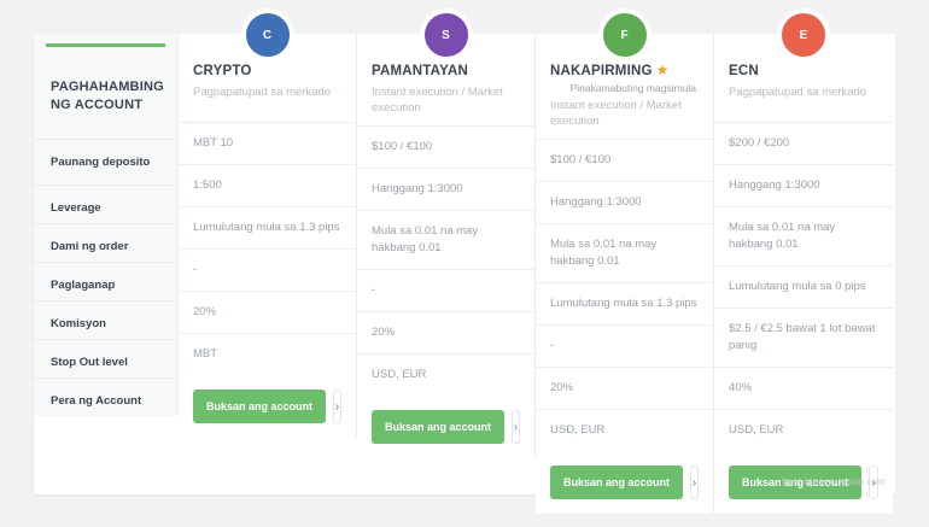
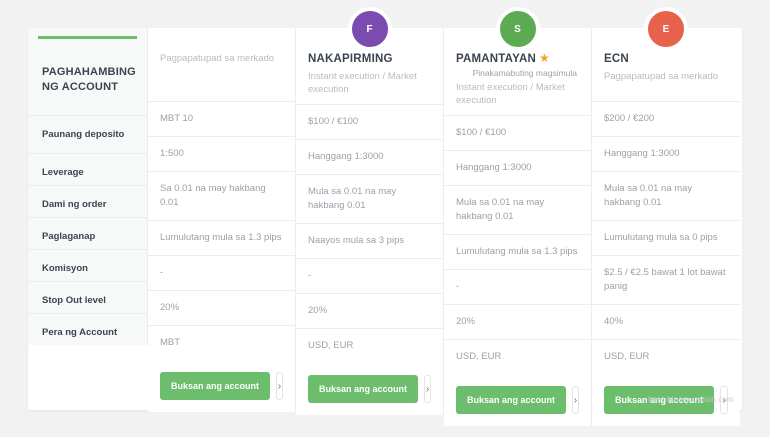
  PAGHAHAMBING NG ACCOUNT
  Paunang deposito
  Leverage
  Dami ng order
  Paglaganap
  Komisyon
  Stop Out level
  Pera ng Account
- C
- CRYPTO
  Pagpapatupad sa merkado
  MBT 10
  1:500
+ Sa 0.01 na may hakbang 0.01
  Lumulutang mula sa 1.3 pips
  -
  20%
  MBT
  Buksan ang account
  ›
- S
+ F
- PAMANTAYAN
+ NAKAPIRMING
  Instant execution / Market execution
  $100 / €100
  Hanggang 1:3000
  Mula sa 0.01 na may hakbang 0.01
+ Naayos mula sa 3 pips
  -
  20%
  USD, EUR
  Buksan ang account
  ›
- F
+ S
- NAKAPIRMING ★
+ PAMANTAYAN ★
  Pinakamabuting magsimula
  Instant execution / Market execution
  $100 / €100
  Hanggang 1:3000
  Mula sa 0.01 na may hakbang 0.01
  Lumulutang mula sa 1.3 pips
  -
  20%
  USD, EUR
  Buksan ang account
  ›
  E
  ECN
  Pagpapatupad sa merkado
  $200 / €200
  Hanggang 1:3000
  Mula sa 0.01 na may hakbang 0.01
  Lumulutang mula sa 0 pips
  $2.5 / €2.5 bawat 1 lot bawat panig
  40%
  USD, EUR
  Buksan ang account
  ›
  best-binary-option.com
